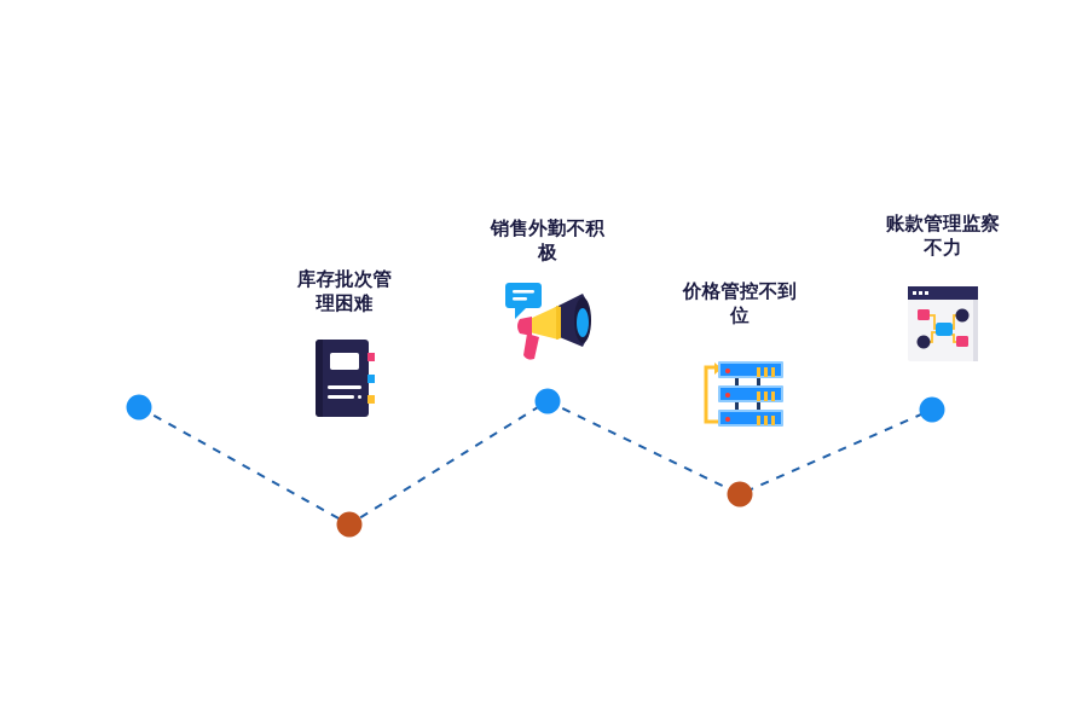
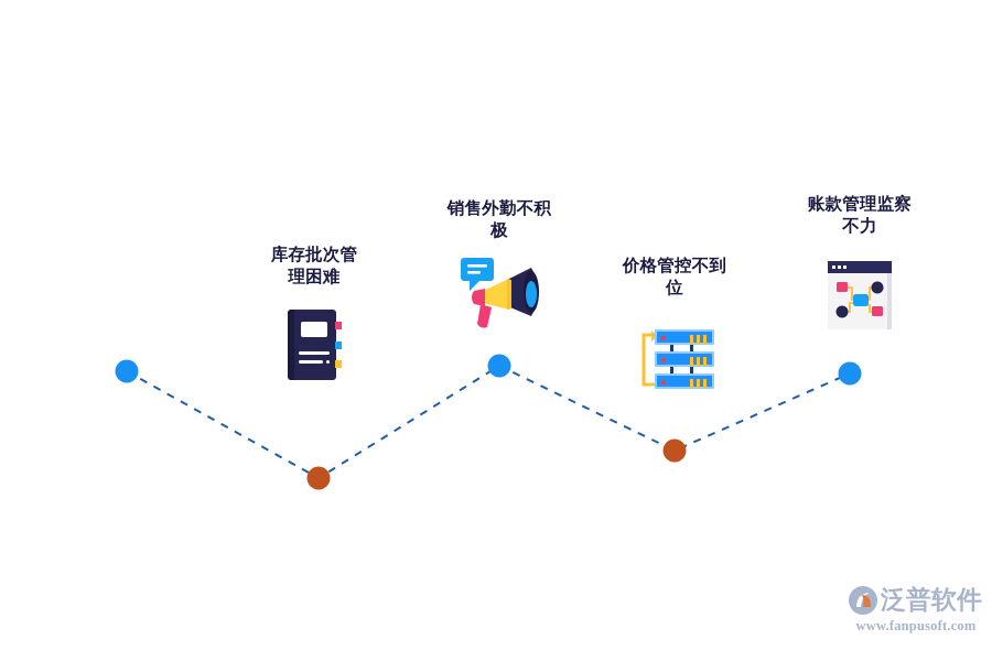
  库存批次管
  理困难
  销售外勤不积
  极
  价格管控不到
  位
  账款管理监察
  不力
+ 泛普软件
+ www.fanpusoft.com
